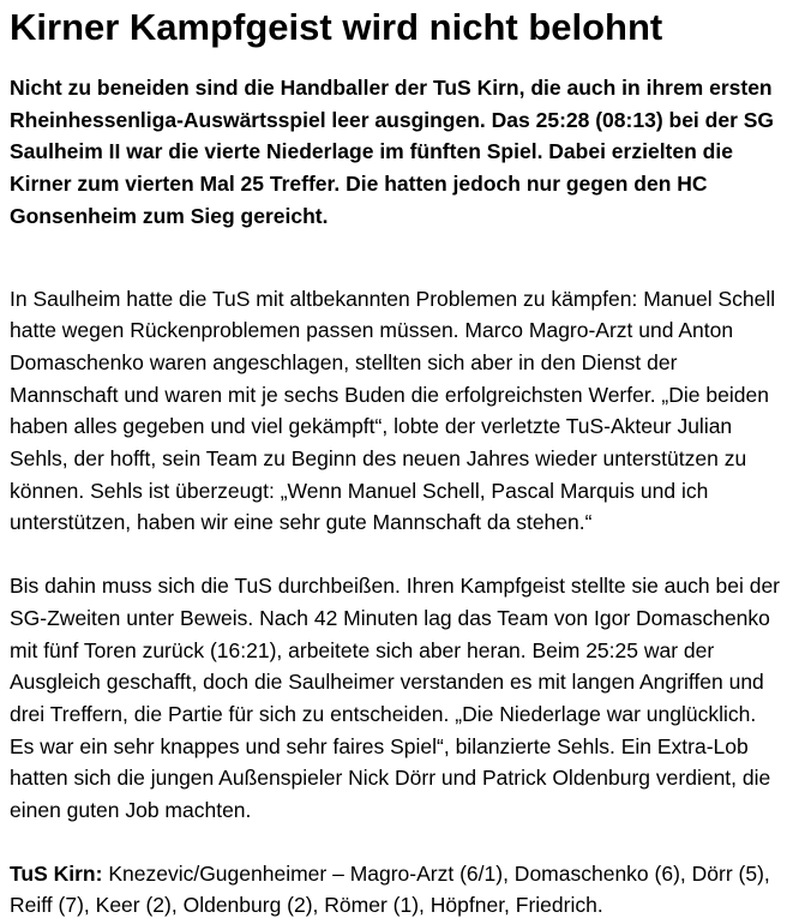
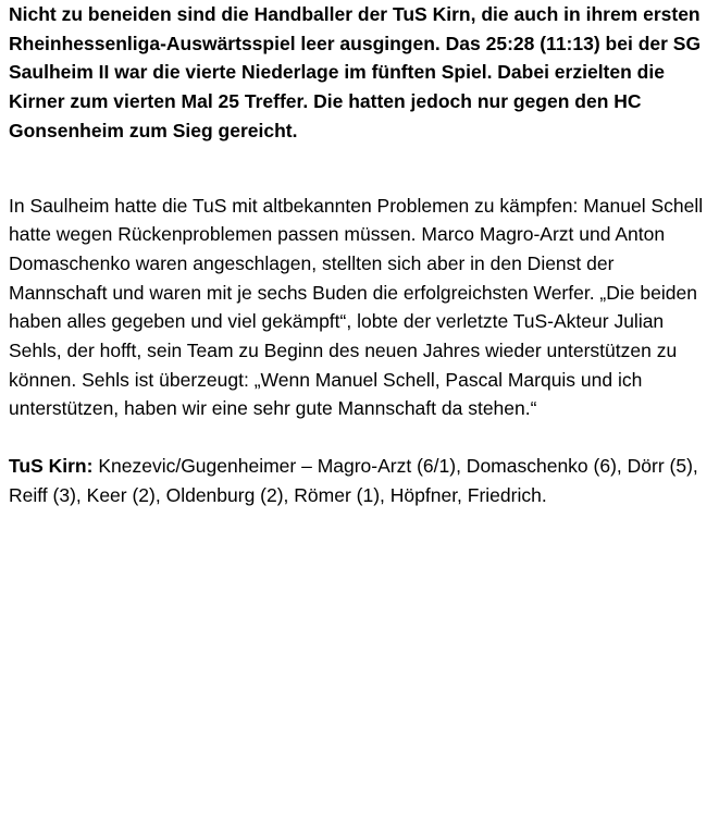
- Kirner Kampfgeist wird nicht belohnt
- Nicht zu beneiden sind die Handballer der TuS Kirn, die auch in ihrem ersten Rheinhessenliga-Auswärtsspiel leer ausgingen. Das 25:28 (08:13) bei der SG Saulheim II war die vierte Niederlage im fünften Spiel. Dabei erzielten die Kirner zum vierten Mal 25 Treffer. Die hatten jedoch nur gegen den HC Gonsenheim zum Sieg gereicht.
+ Nicht zu beneiden sind die Handballer der TuS Kirn, die auch in ihrem ersten Rheinhessenliga-Auswärtsspiel leer ausgingen. Das 25:28 (11:13) bei der SG Saulheim II war die vierte Niederlage im fünften Spiel. Dabei erzielten die Kirner zum vierten Mal 25 Treffer. Die hatten jedoch nur gegen den HC Gonsenheim zum Sieg gereicht.
  In Saulheim hatte die TuS mit altbekannten Problemen zu kämpfen: Manuel Schell hatte wegen Rückenproblemen passen müssen. Marco Magro-Arzt und Anton Domaschenko waren angeschlagen, stellten sich aber in den Dienst der Mannschaft und waren mit je sechs Buden die erfolgreichsten Werfer. „Die beiden haben alles gegeben und viel gekämpft“, lobte der verletzte TuS-Akteur Julian Sehls, der hofft, sein Team zu Beginn des neuen Jahres wieder unterstützen zu können. Sehls ist überzeugt: „Wenn Manuel Schell, Pascal Marquis und ich unterstützen, haben wir eine sehr gute Mannschaft da stehen.“
- Bis dahin muss sich die TuS durchbeißen. Ihren Kampfgeist stellte sie auch bei der SG-Zweiten unter Beweis. Nach 42 Minuten lag das Team von Igor Domaschenko mit fünf Toren zurück (16:21), arbeitete sich aber heran. Beim 25:25 war der Ausgleich geschafft, doch die Saulheimer verstanden es mit langen Angriffen und drei Treffern, die Partie für sich zu entscheiden. „Die Niederlage war unglücklich. Es war ein sehr knappes und sehr faires Spiel“, bilanzierte Sehls. Ein Extra-Lob hatten sich die jungen Außenspieler Nick Dörr und Patrick Oldenburg verdient, die einen guten Job machten.
- TuS Kirn: Knezevic/Gugenheimer – Magro-Arzt (6/1), Domaschenko (6), Dörr (5), Reiff (7), Keer (2), Oldenburg (2), Römer (1), Höpfner, Friedrich.
+ TuS Kirn: Knezevic/Gugenheimer – Magro-Arzt (6/1), Domaschenko (6), Dörr (5), Reiff (3), Keer (2), Oldenburg (2), Römer (1), Höpfner, Friedrich.
